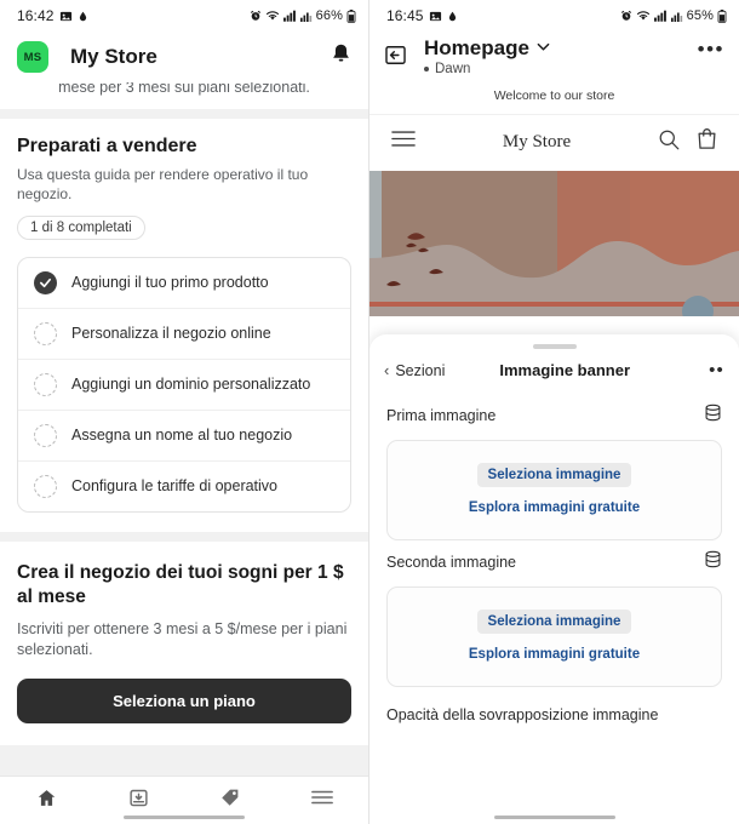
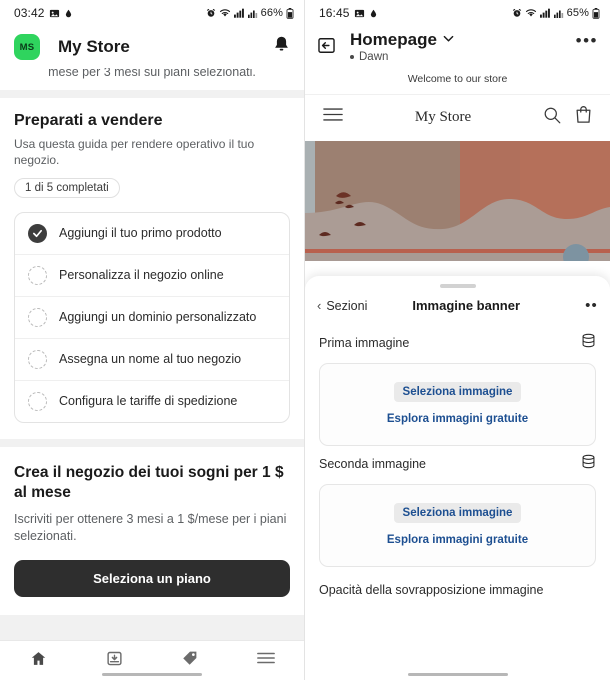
- 16:42
+ 03:42
  66%
  MS
  My Store
  mese per 3 mesi sui piani selezionati.
  Preparati a vendere
  Usa questa guida per rendere operativo il tuo negozio.
- 1 di 8 completati
+ 1 di 5 completati
  Aggiungi il tuo primo prodotto
  Personalizza il negozio online
  Aggiungi un dominio personalizzato
  Assegna un nome al tuo negozio
- Configura le tariffe di operativo
+ Configura le tariffe di spedizione
  Crea il negozio dei tuoi sogni per 1 $ al mese
- Iscriviti per ottenere 3 mesi a 5 $/mese per i piani selezionati.
+ Iscriviti per ottenere 3 mesi a 1 $/mese per i piani selezionati.
  Seleziona un piano
  16:45
  65%
  Homepage
  Dawn
  •••
  Welcome to our store
  My Store
  ‹
  Sezioni
  Immagine banner
  ••
  Prima immagine
  Seleziona immagine
  Esplora immagini gratuite
  Seconda immagine
  Seleziona immagine
  Esplora immagini gratuite
  Opacità della sovrapposizione immagine
